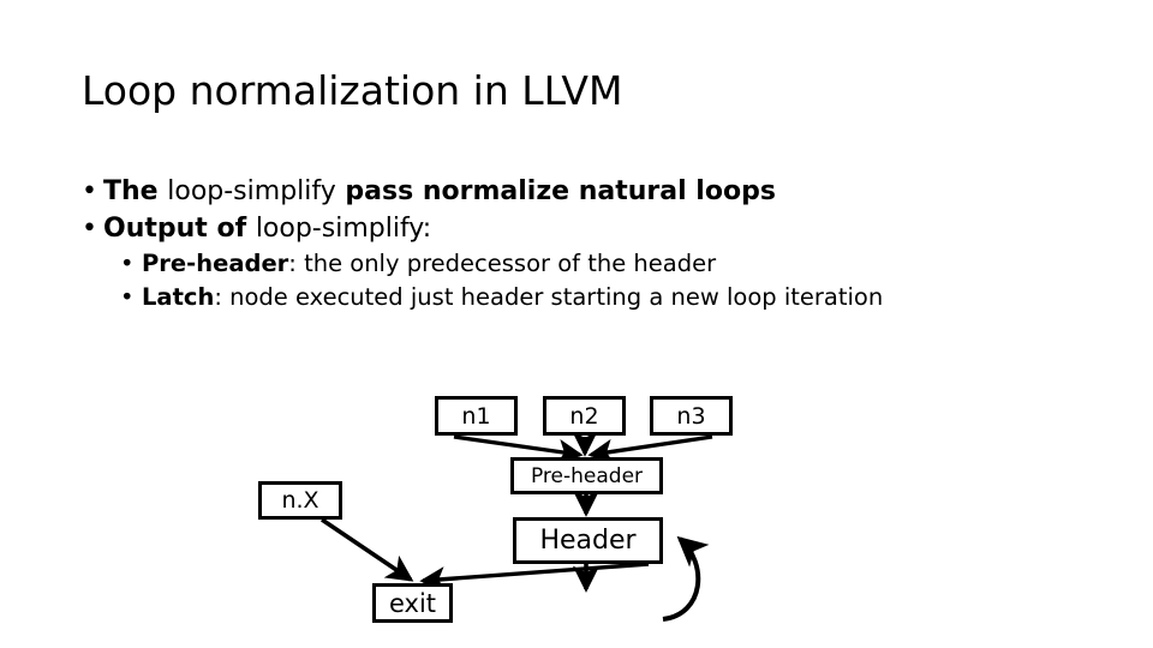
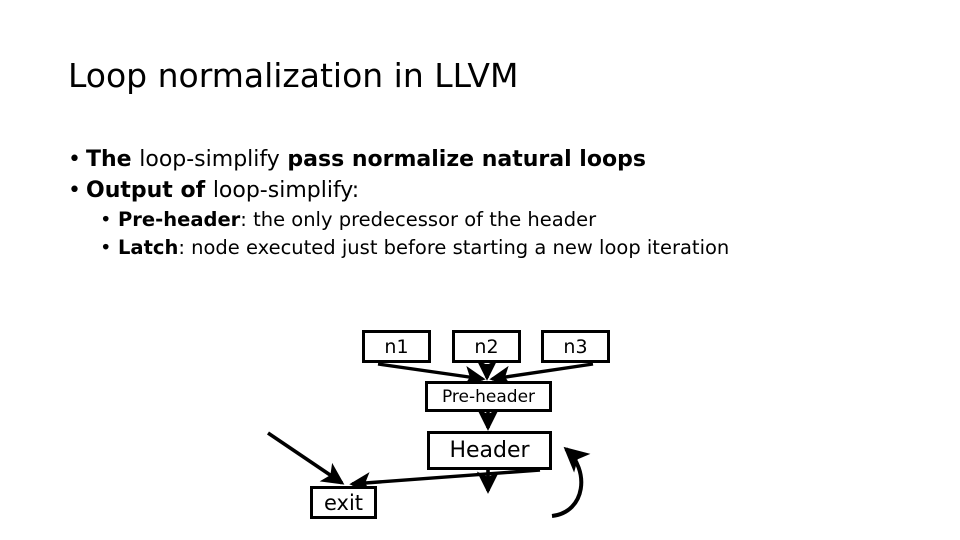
  Loop normalization in LLVM
  • The loop-simplify pass normalize natural loops
  • Output of loop-simplify:
  • Pre-header: the only predecessor of the header
- • Latch: node executed just header starting a new loop iteration
+ • Latch: node executed just before starting a new loop iteration
  n1
  n2
  n3
- n.X
  Pre-header
  Header
  exit
